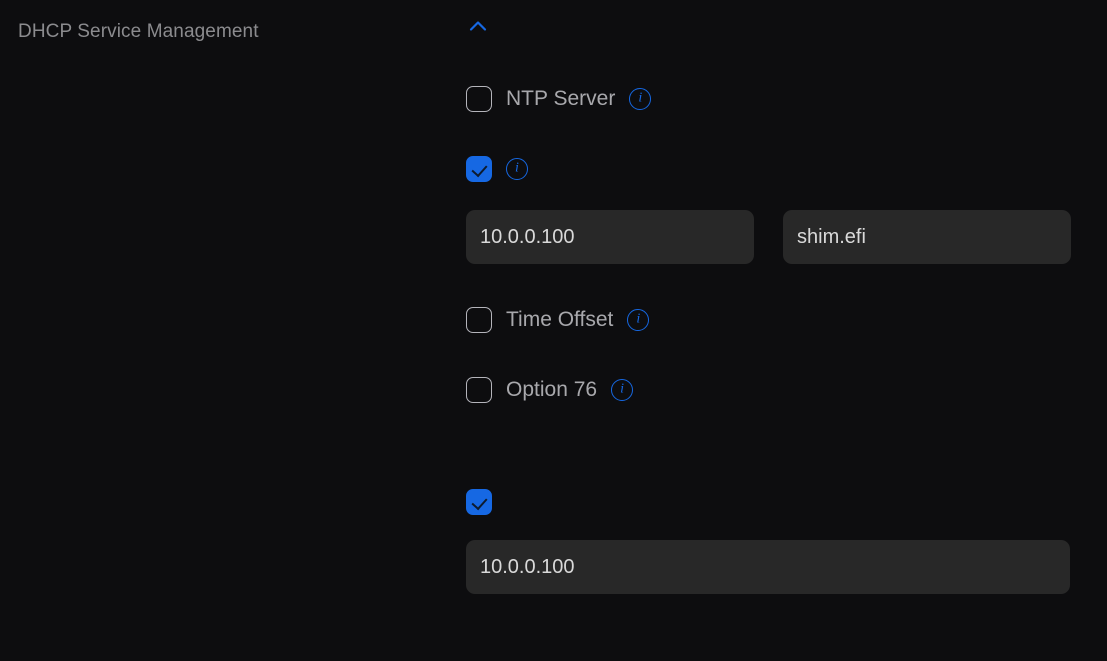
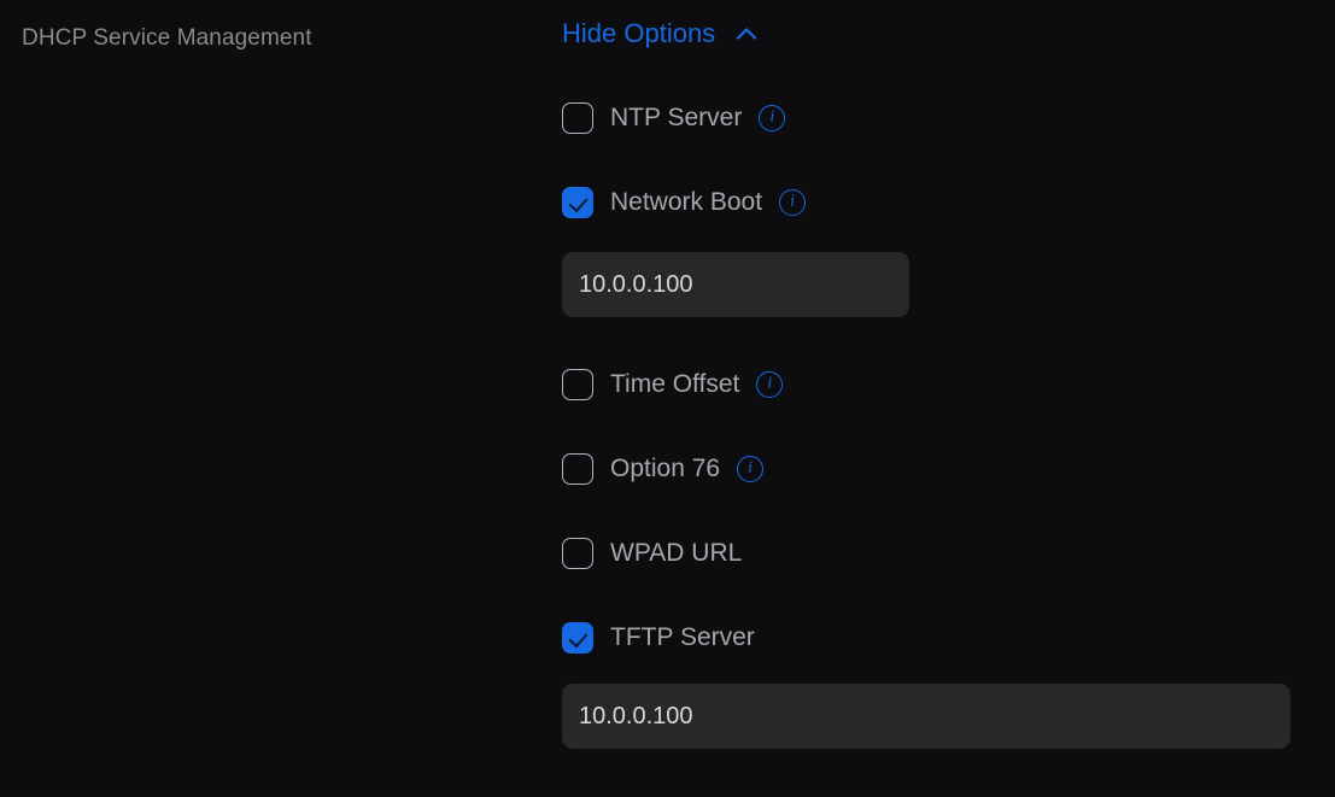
  DHCP Service Management
+ Hide Options
  NTP Server
  i
+ Network Boot
  i
  10.0.0.100
- shim.efi
  Time Offset
  i
  Option 76
  i
+ WPAD URL
+ TFTP Server
  10.0.0.100
